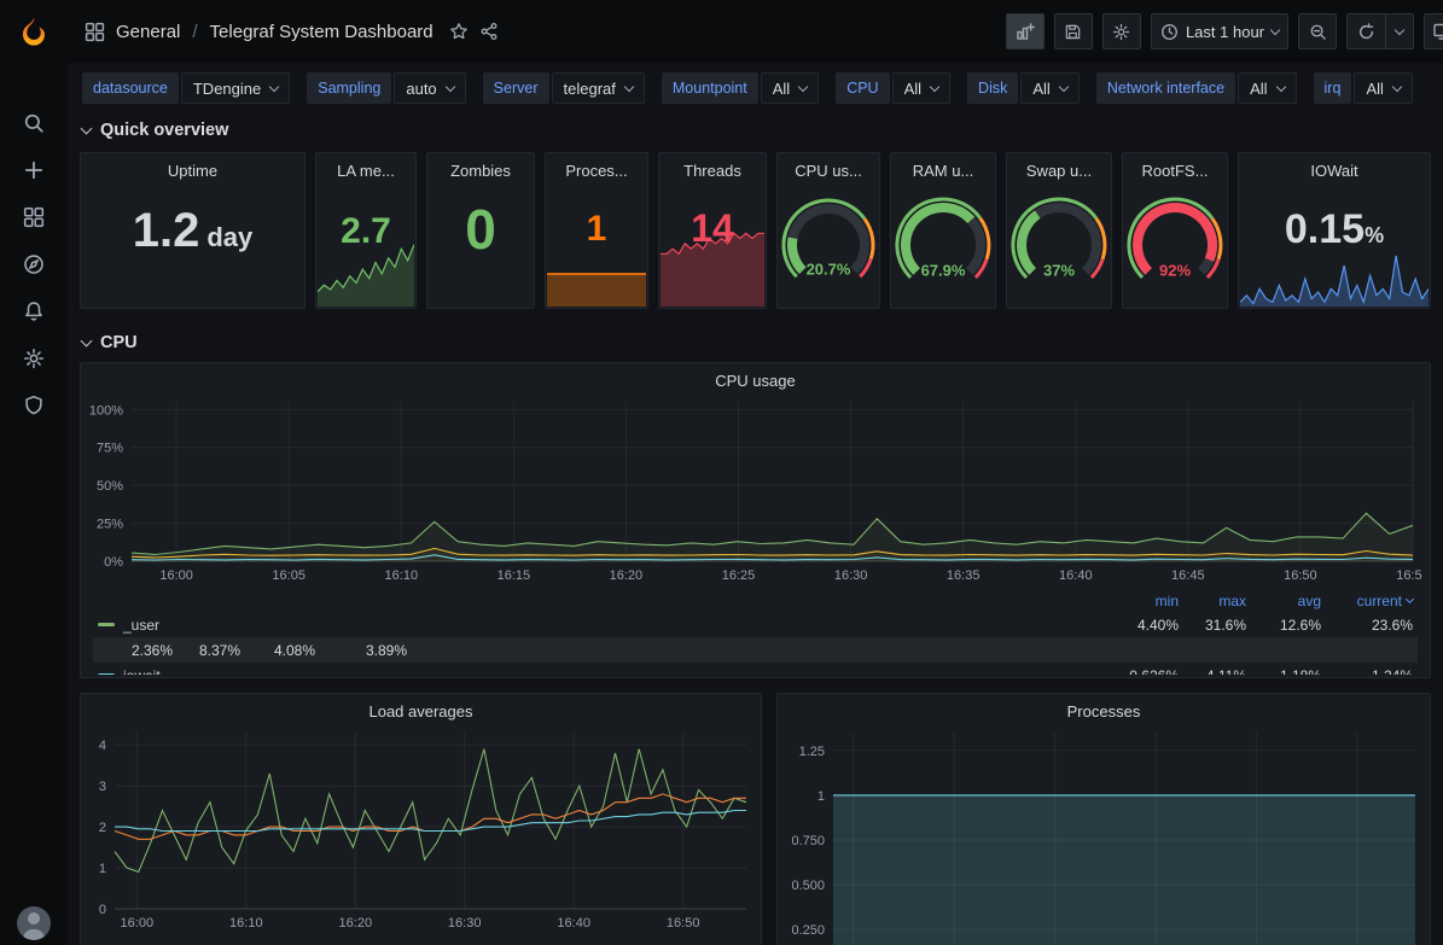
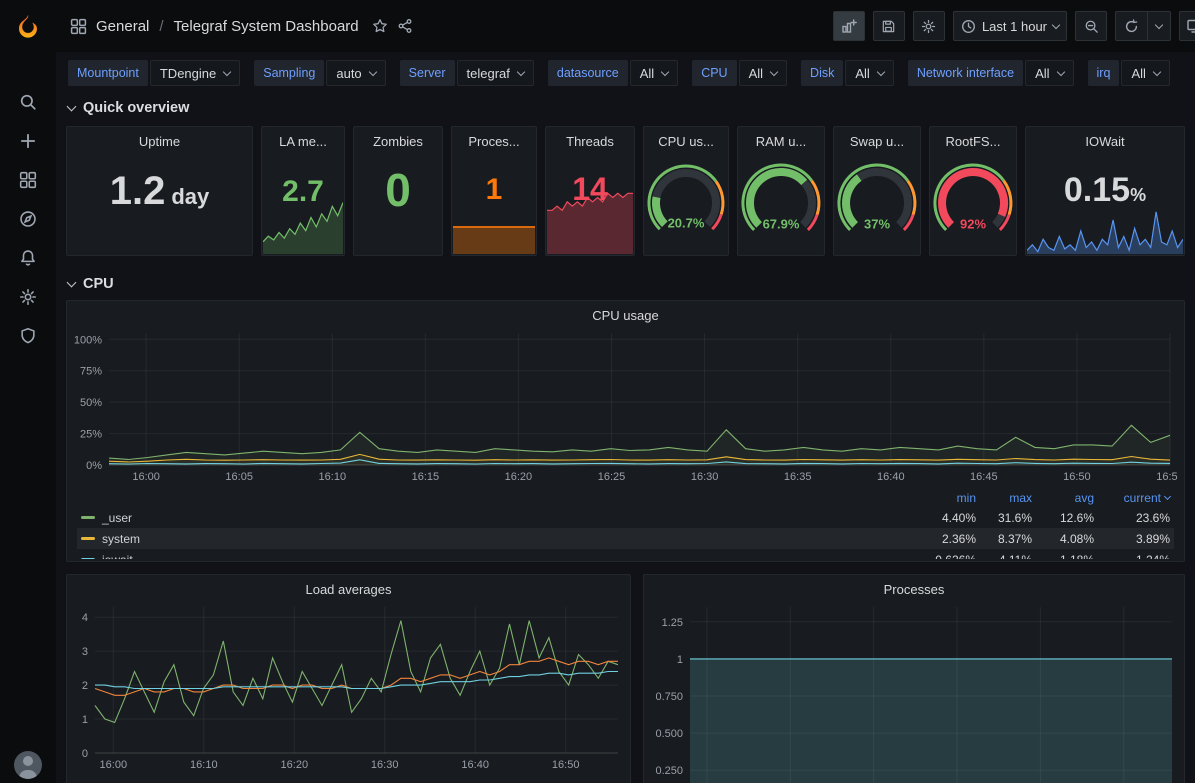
  General
  /
  Telegraf System Dashboard
  Last 1 hour
- datasource
+ Mountpoint
  TDengine
  Sampling
  auto
  Server
  telegraf
- Mountpoint
+ datasource
  All
  CPU
  All
  Disk
  All
  Network interface
  All
  irq
  All
  Quick overview
  Uptime
  1.2 day
  LA me...
  2.7
  Zombies
  0
  Proces...
  1
  Threads
  14
  CPU us...
  20.7%
  RAM u...
  67.9%
  Swap u...
  37%
  RootFS...
  92%
  IOWait
  0.15%
  CPU
  CPU usage
  0%
  25%
  50%
  75%
  100%
  16:00
  16:05
  16:10
  16:15
  16:20
  16:25
  16:30
  16:35
  16:40
  16:45
  16:50
  16:5
  min
  max
  avg
  current
  _user
  4.40%
  31.6%
  12.6%
  23.6%
+ system
  2.36%
  8.37%
  4.08%
  3.89%
  Load averages
  0
  1
  2
  3
  4
  16:00
  16:10
  16:20
  16:30
  16:40
  16:50
  Processes
  0.250
  0.500
  0.750
  1
  1.25
